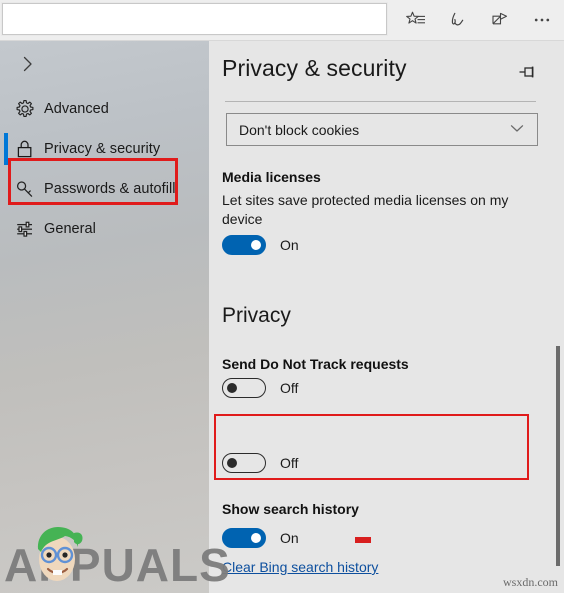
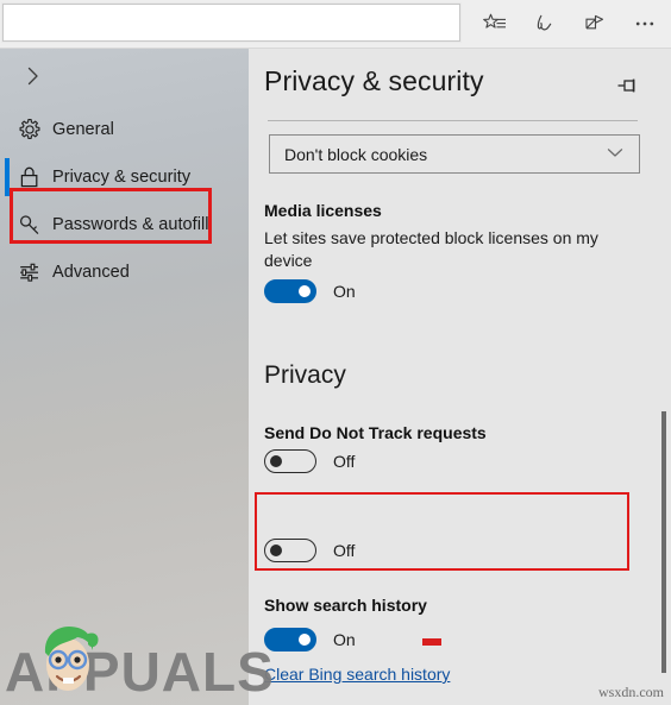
- Advanced
+ General
  Privacy & security
  Passwords & autofill
- General
+ Advanced
  Privacy & security
  Don't block cookies
  Media licenses
- Let sites save protected media licenses on my device
+ Let sites save protected block licenses on my device
  On
  Privacy
  Send Do Not Track requests
  Off
  Off
  Show search history
  On
  Clear Bing search history
  APUALS
  wsxdn.com
